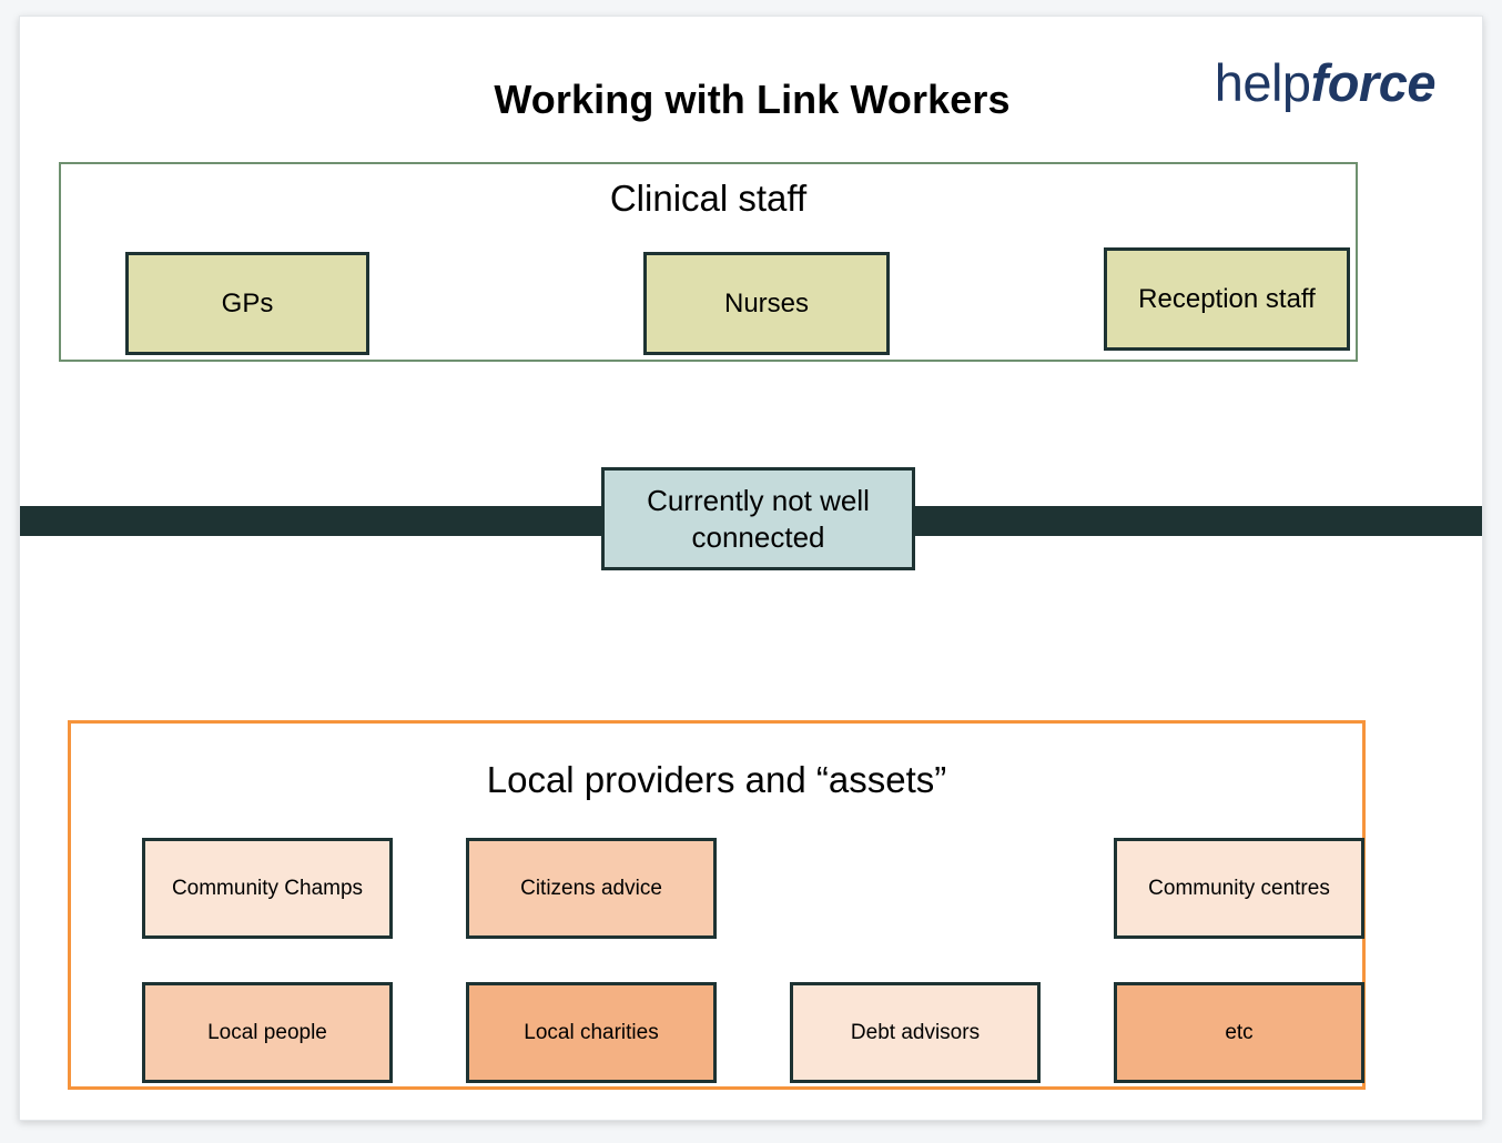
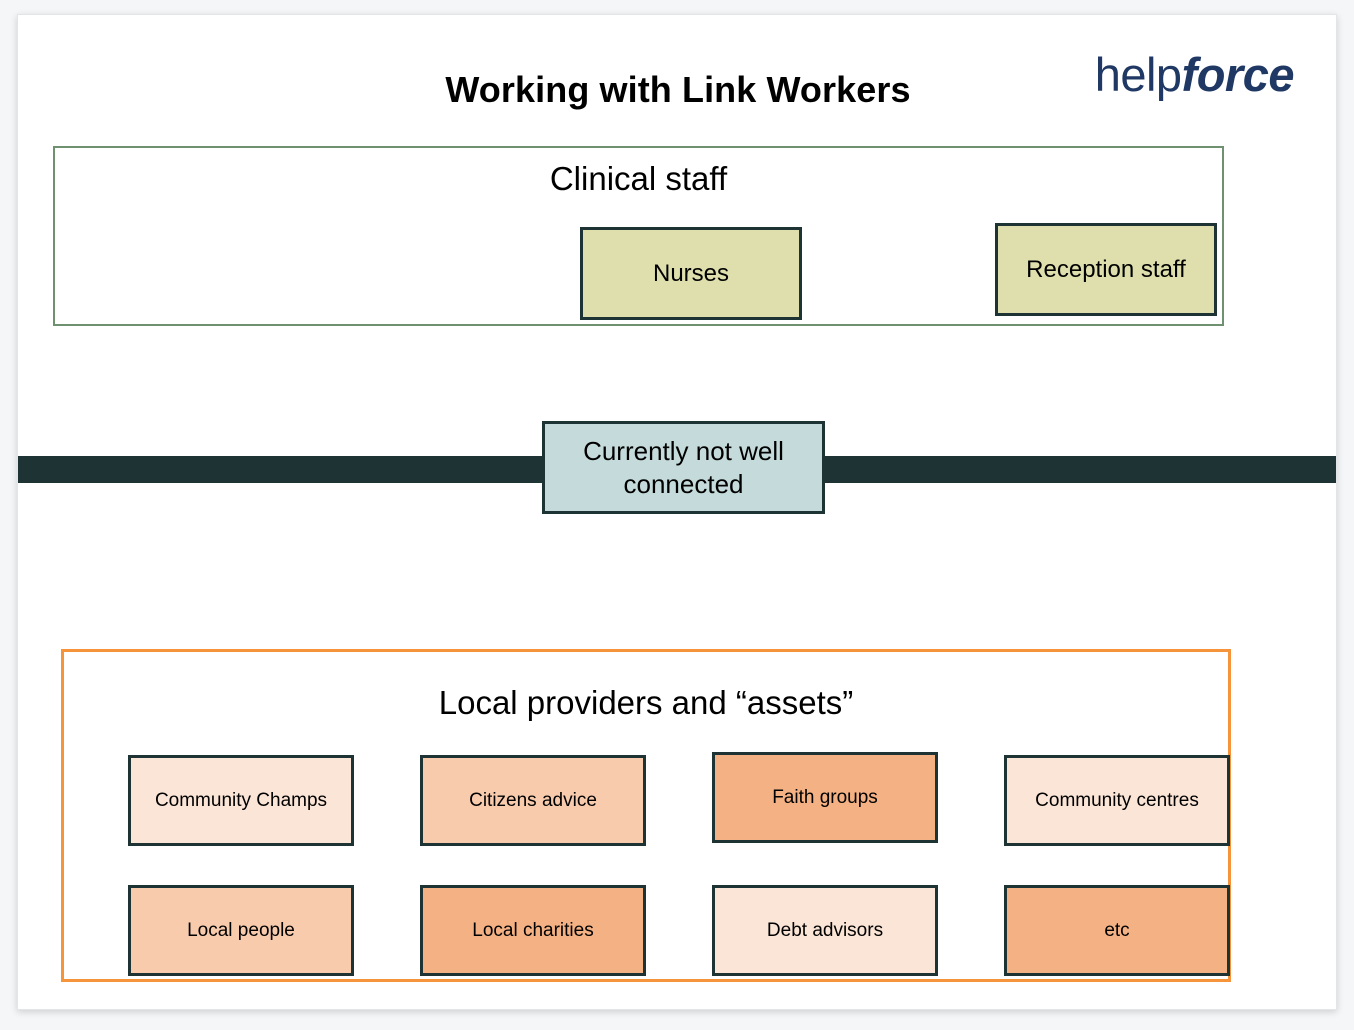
  Working with Link Workers
  helpforce
  Clinical staff
- GPs
  Nurses
  Reception staff
  Currently not well connected
  Local providers and “assets”
  Community Champs
  Citizens advice
+ Faith groups
  Community centres
  Local people
  Local charities
  Debt advisors
  etc
